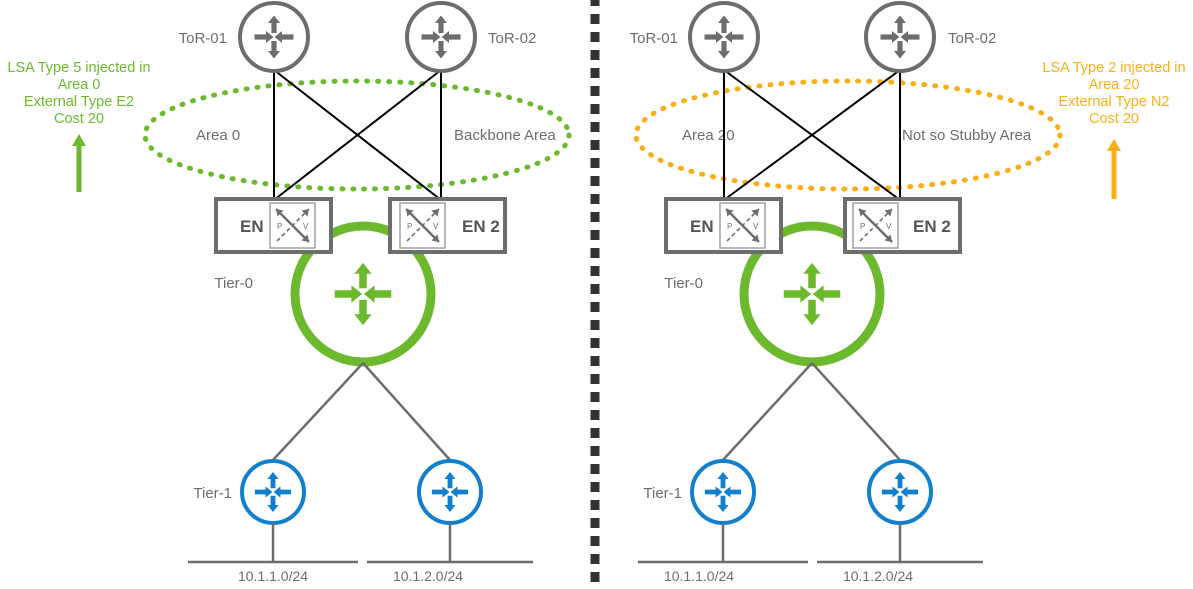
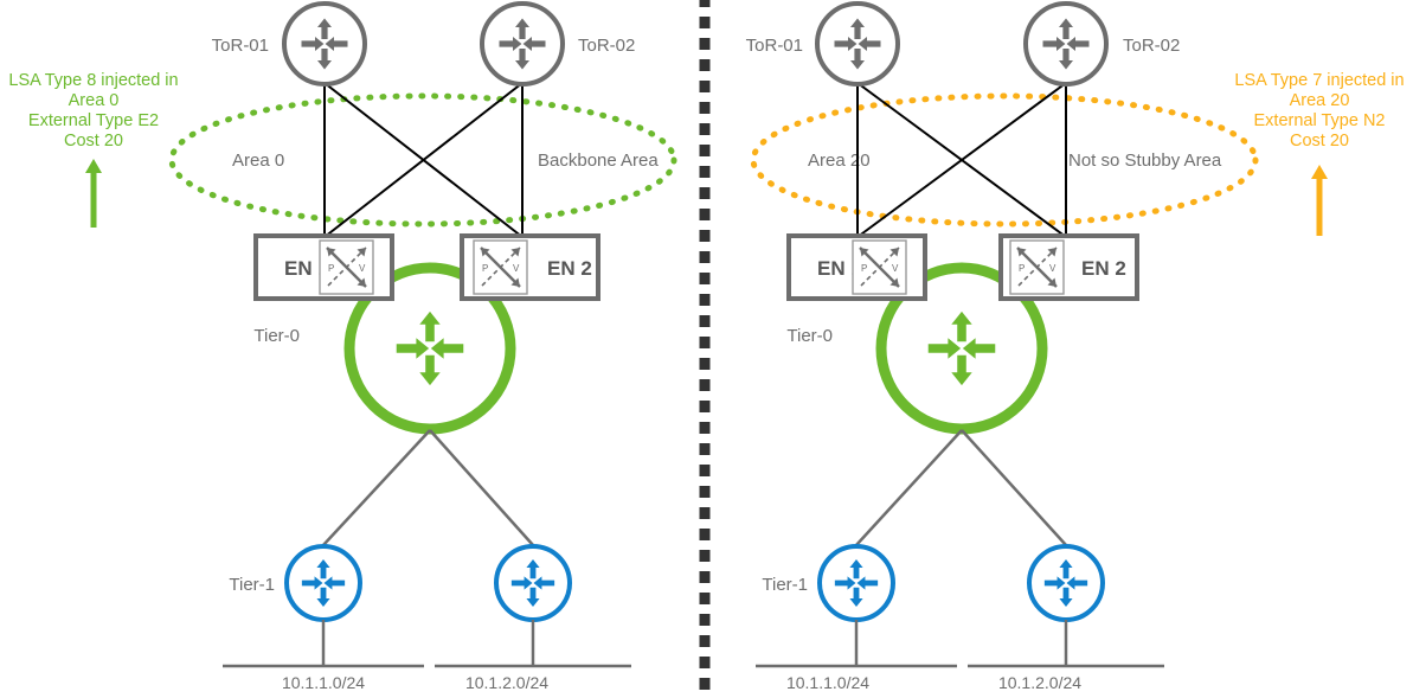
- LSA Type 5 injected in
+ LSA Type 8 injected in
  Area 0
  External Type E2
  Cost 20
  Area 0
  Backbone Area
  ToR-01
  ToR-02
  Tier-0
  P
  V
  EN 2
  P
  V
  Tier-1
  10.1.1.0/24
  10.1.2.0/24
- LSA Type 2 injected in
+ LSA Type 7 injected in
  Area 20
  External Type N2
  Cost 20
  Area 20
  Not so Stubby Area
  ToR-01
  ToR-02
  Tier-0
  P
  V
  EN 2
  P
  V
  Tier-1
  10.1.1.0/24
  10.1.2.0/24
